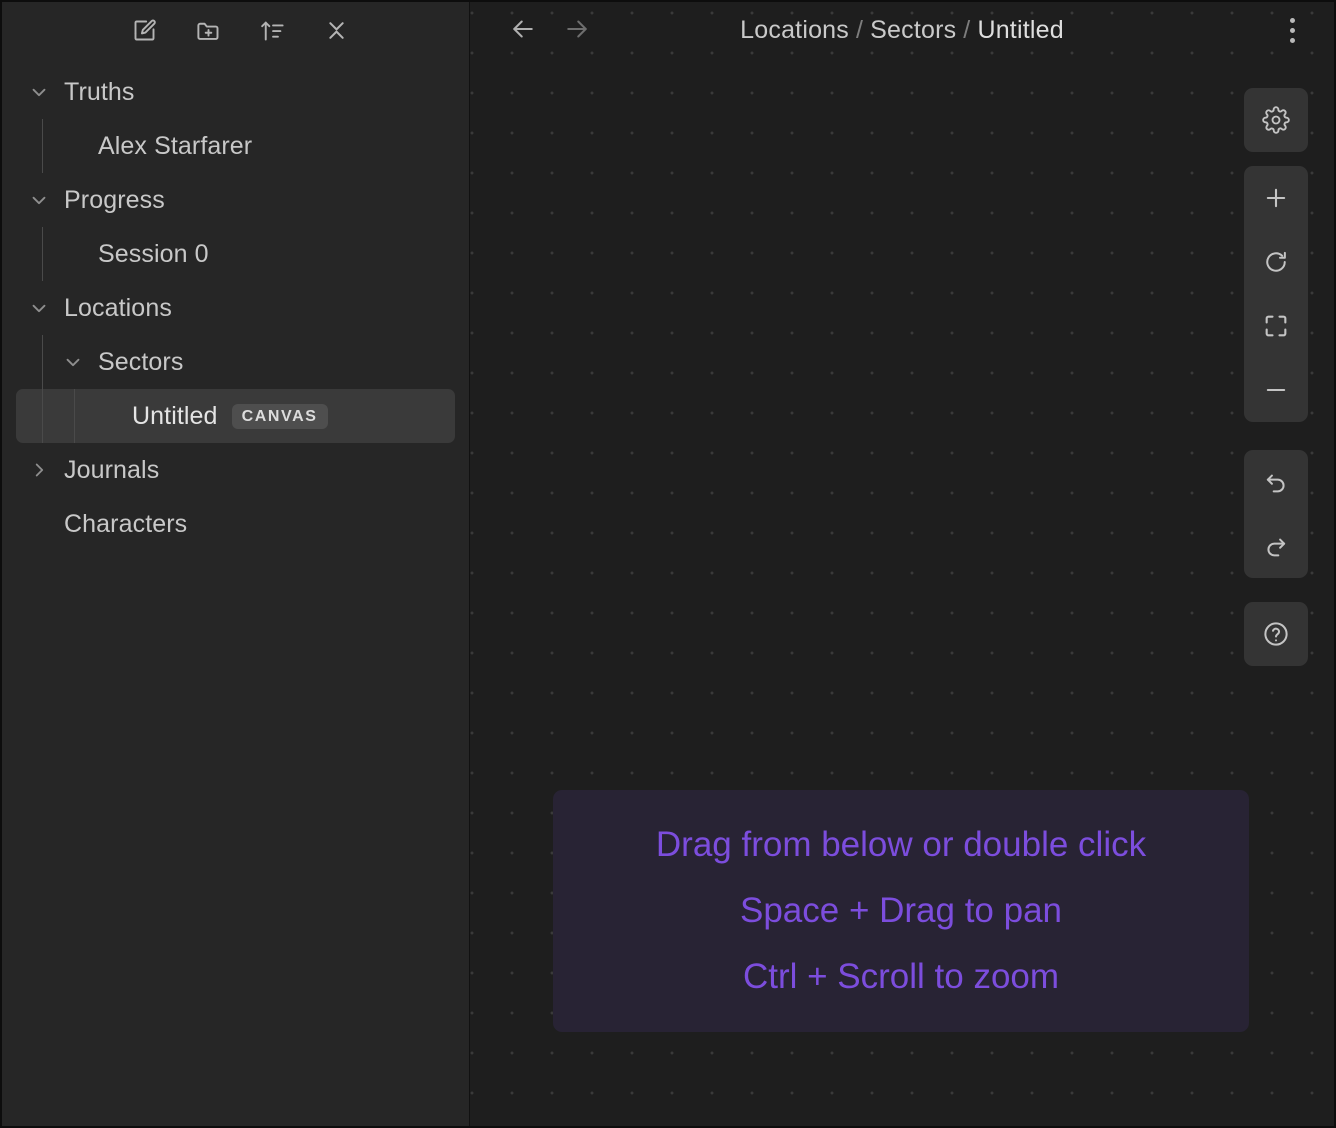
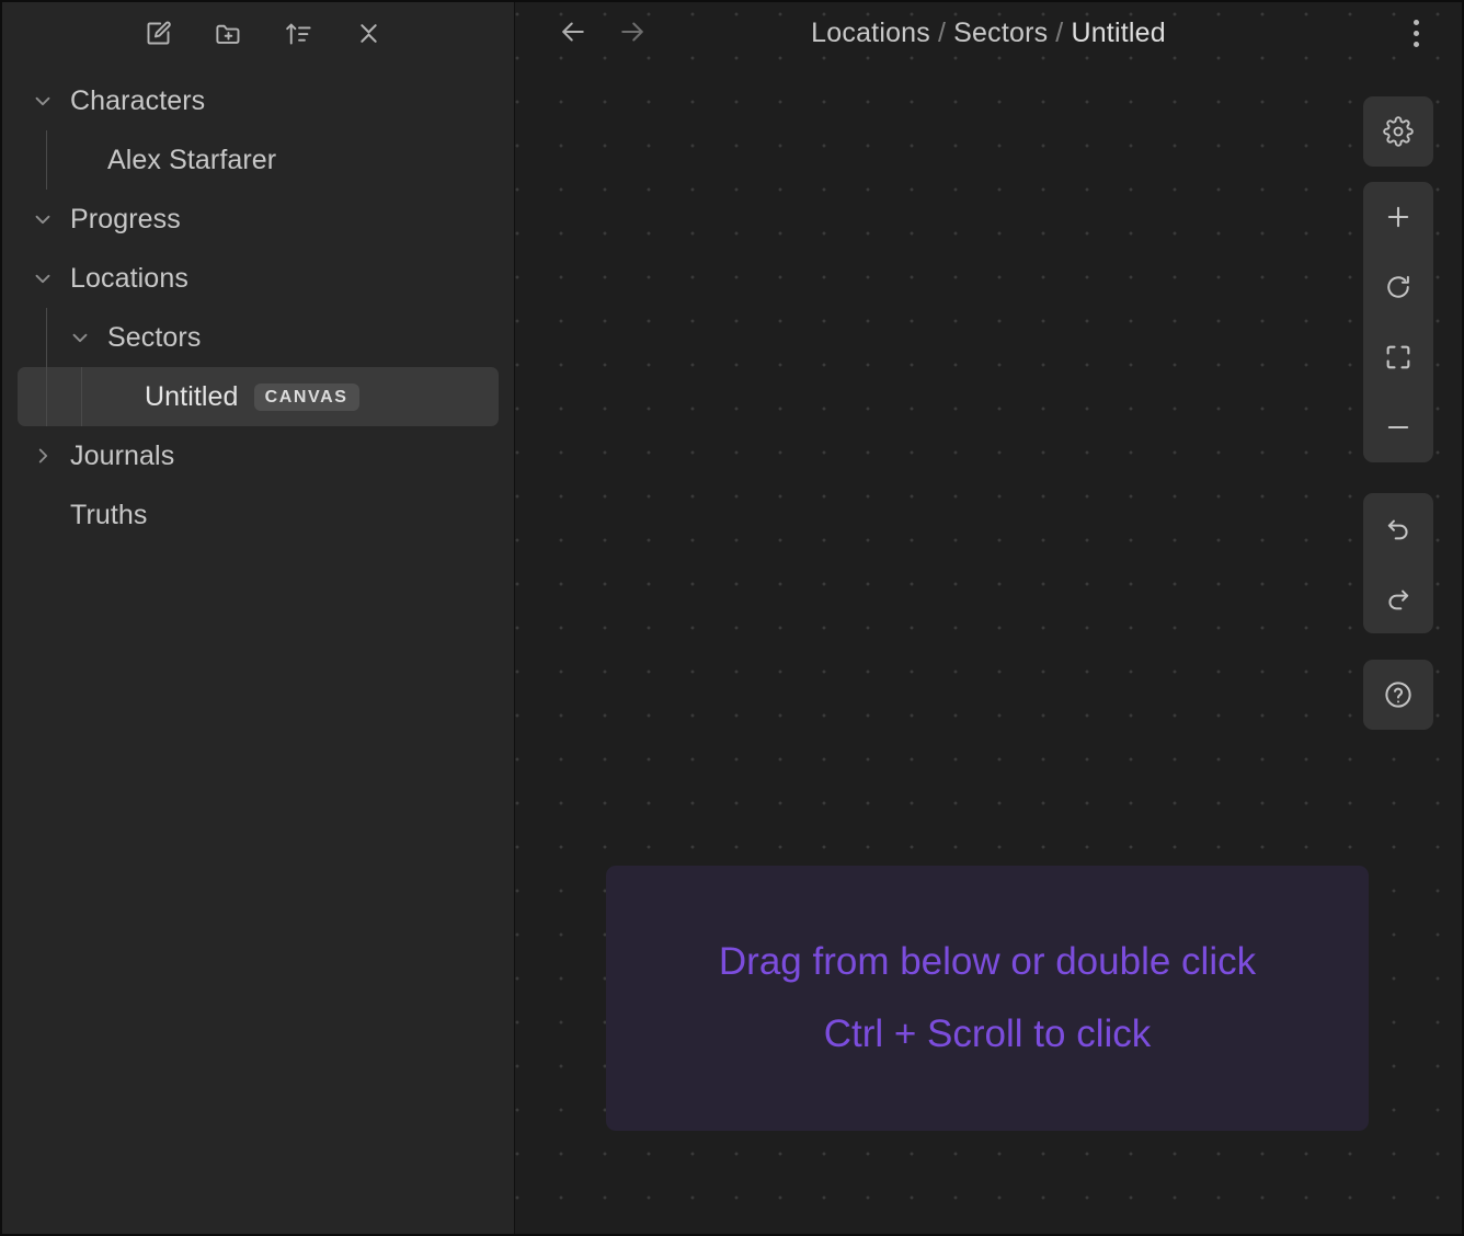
- Truths
+ Characters
  Alex Starfarer
  Progress
- Session 0
  Locations
  Sectors
  Untitled
  CANVAS
  Journals
- Characters
+ Truths
  Locations / Sectors / Untitled
  Drag from below or double click
- Space + Drag to pan
- Ctrl + Scroll to zoom
+ Ctrl + Scroll to click
